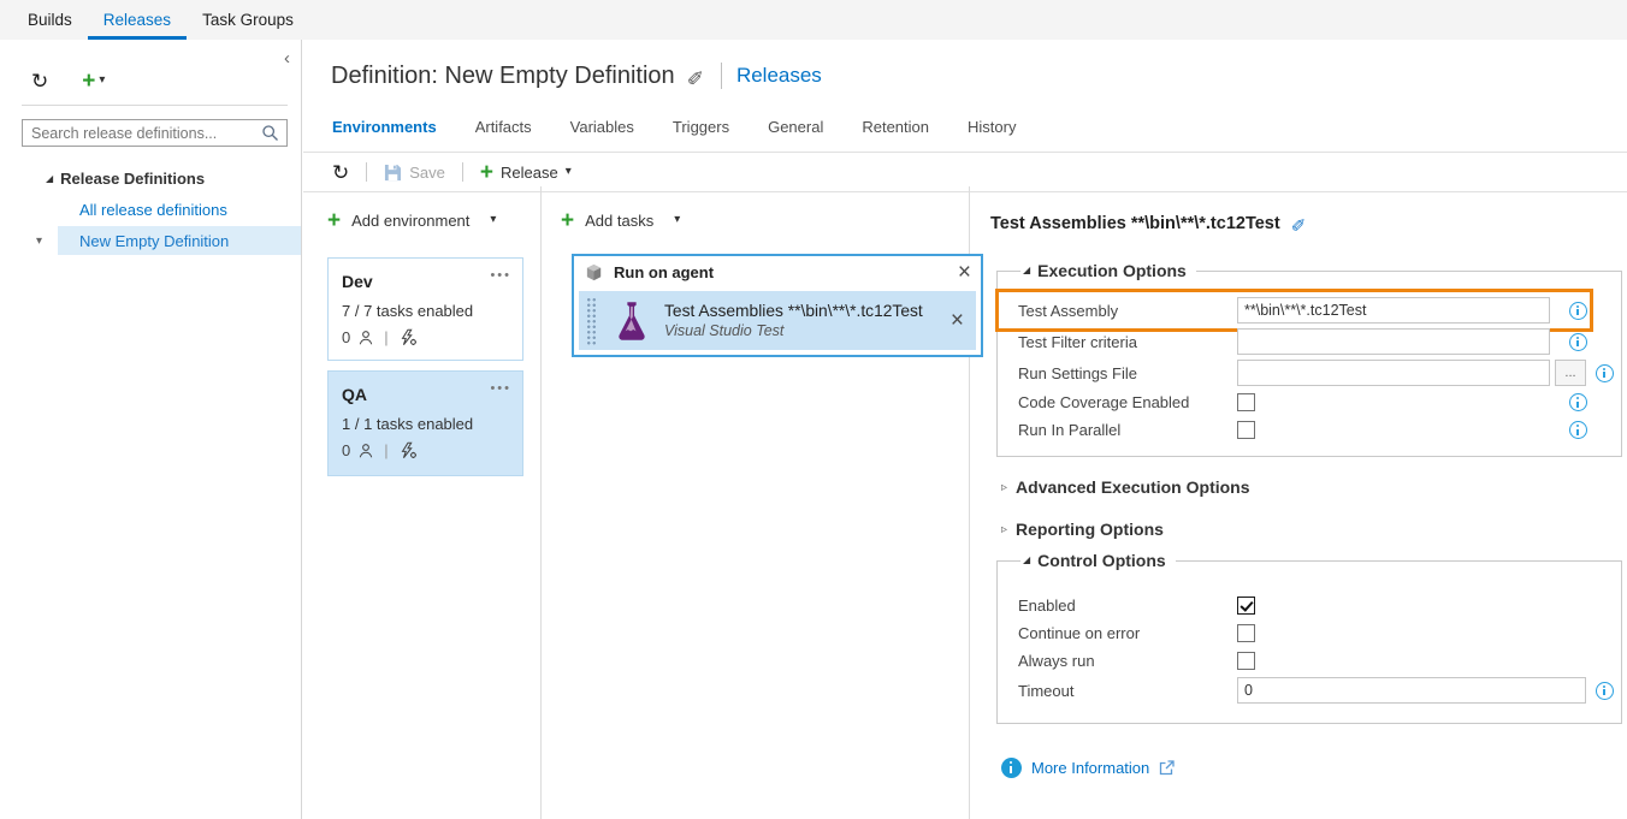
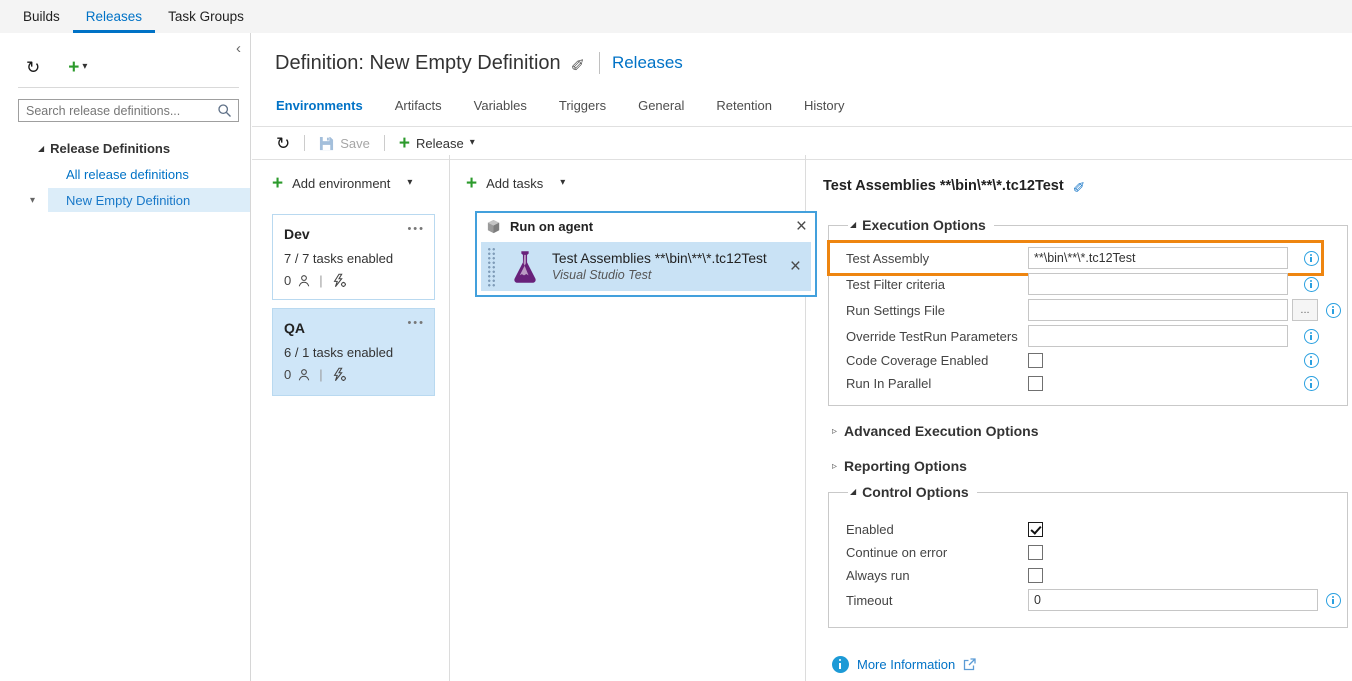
  Builds
  Releases
  Task Groups
  ‹
  ↻
  +
  ▾
  Search release definitions...
  ◢
  Release Definitions
  All release definitions
  ▾
  New Empty Definition
  Definition: New Empty Definition
  Releases
  Environments
  Artifacts
  Variables
  Triggers
  General
  Retention
  History
  ↻
  Save
  +
  Release
  ▾
  +
  Add environment
  ▾
  Dev
  •••
  7 / 7 tasks enabled
  0
  |
  QA
  •••
- 1 / 1 tasks enabled
+ 6 / 1 tasks enabled
  0
  |
  +
  Add tasks
  ▾
  Run on agent
  ×
  Test Assemblies **\bin\**\*.tc12Test
  Visual Studio Test
  ×
  Test Assemblies **\bin\**\*.tc12Test
  ◢
  Execution Options
  Test Assembly
  **\bin\**\*.tc12Test
  Test Filter criteria
  Run Settings File
  ...
+ Override TestRun Parameters
  Code Coverage Enabled
  Run In Parallel
  ▹
  Advanced Execution Options
  ▹
  Reporting Options
  ◢
  Control Options
  Enabled
  Continue on error
  Always run
  Timeout
  0
  More Information
